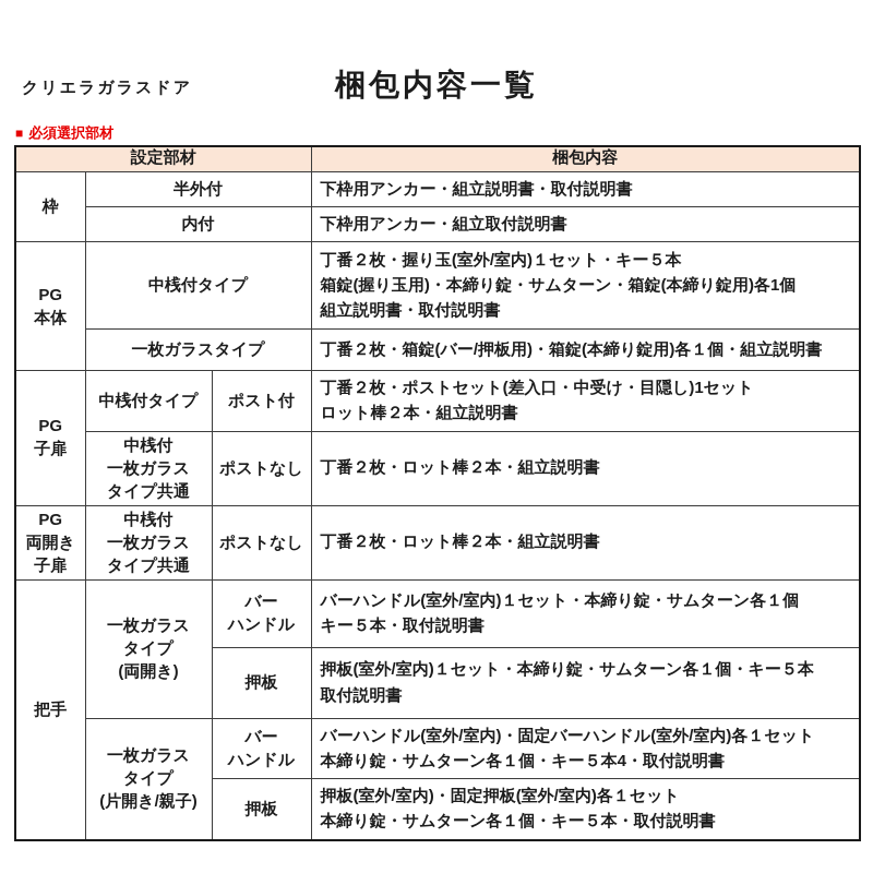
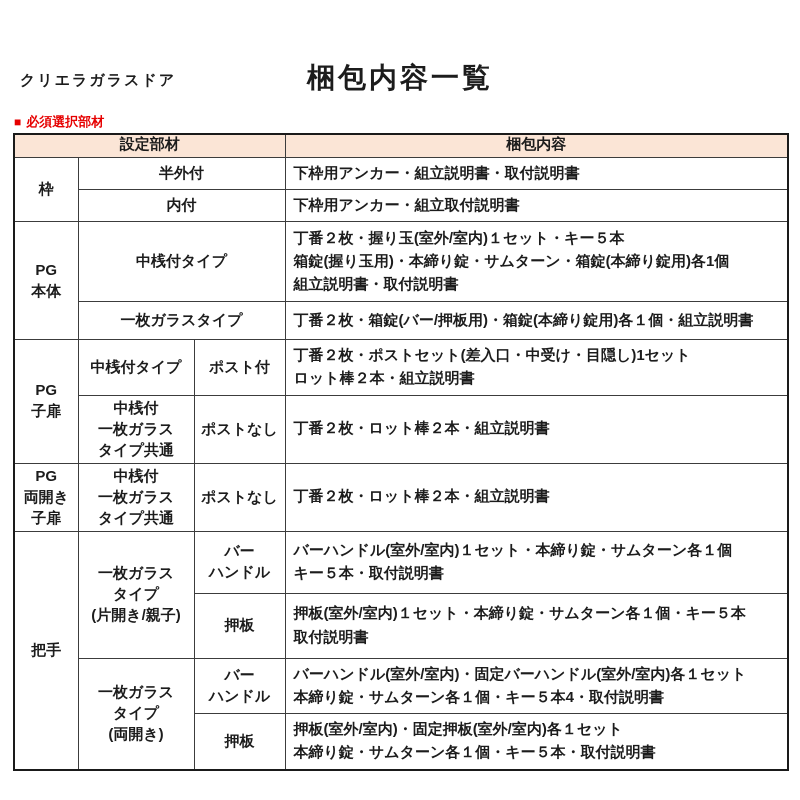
  クリエラガラスドア
  梱包内容一覧
  ■
  必須選択部材
  設定部材	梱包内容
  枠	半外付	下枠用アンカー・組立説明書・取付説明書
  内付	下枠用アンカー・組立取付説明書
  PG 本体	中桟付タイプ	丁番２枚・握り玉(室外/室内)１セット・キー５本 箱錠(握り玉用)・本締り錠・サムターン・箱錠(本締り錠用)各1個 組立説明書・取付説明書
  一枚ガラスタイプ	丁番２枚・箱錠(バー/押板用)・箱錠(本締り錠用)各１個・組立説明書
  PG 子扉	中桟付タイプ	ポスト付	丁番２枚・ポストセット(差入口・中受け・目隠し)1セット ロット棒２本・組立説明書
  中桟付 一枚ガラス タイプ共通	ポストなし	丁番２枚・ロット棒２本・組立説明書
  PG 両開き 子扉	中桟付 一枚ガラス タイプ共通	ポストなし	丁番２枚・ロット棒２本・組立説明書
- 把手	一枚ガラス タイプ (両開き)	バー ハンドル	バーハンドル(室外/室内)１セット・本締り錠・サムターン各１個 キー５本・取付説明書
+ 把手	一枚ガラス タイプ (片開き/親子)	バー ハンドル	バーハンドル(室外/室内)１セット・本締り錠・サムターン各１個 キー５本・取付説明書
  押板	押板(室外/室内)１セット・本締り錠・サムターン各１個・キー５本 取付説明書
- 一枚ガラス タイプ (片開き/親子)	バー ハンドル	バーハンドル(室外/室内)・固定バーハンドル(室外/室内)各１セット 本締り錠・サムターン各１個・キー５本4・取付説明書
+ 一枚ガラス タイプ (両開き)	バー ハンドル	バーハンドル(室外/室内)・固定バーハンドル(室外/室内)各１セット 本締り錠・サムターン各１個・キー５本4・取付説明書
  押板	押板(室外/室内)・固定押板(室外/室内)各１セット 本締り錠・サムターン各１個・キー５本・取付説明書
